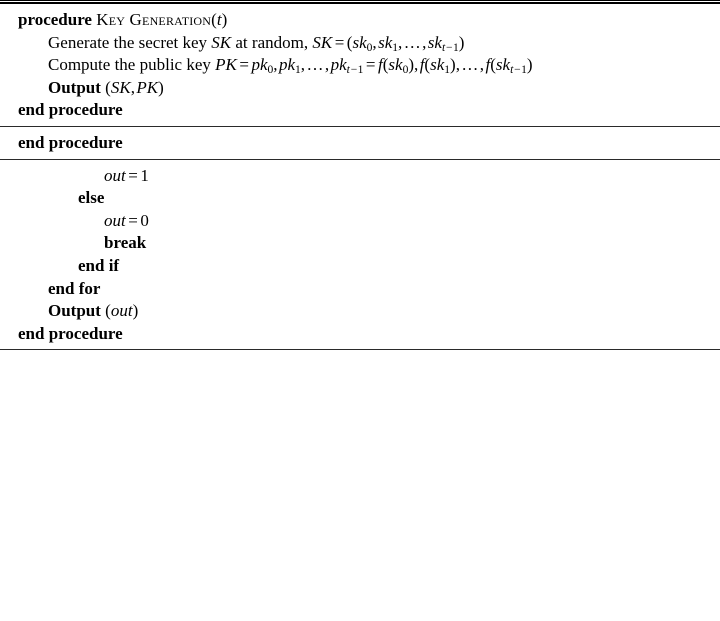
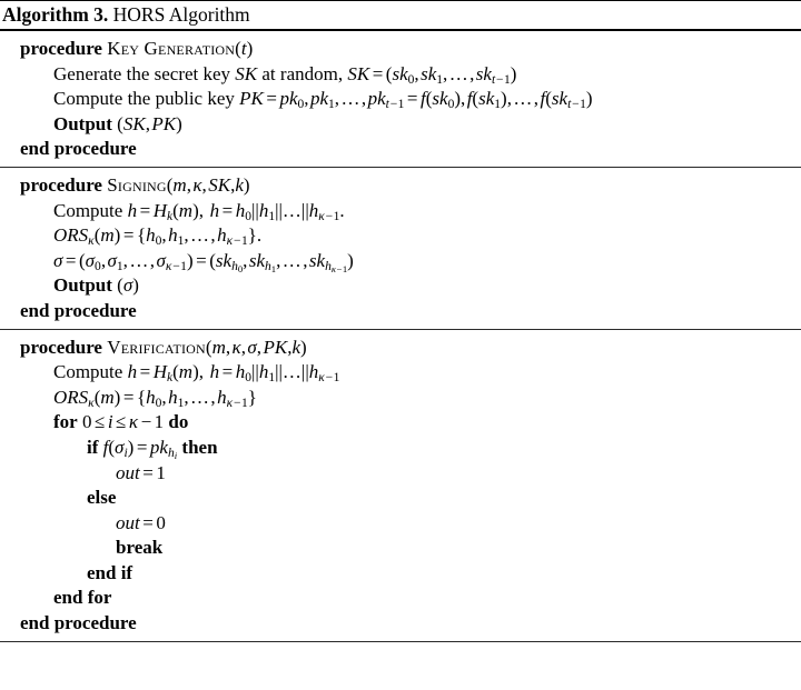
+ Algorithm 3. HORS Algorithm
  procedure Key Generation(t)
  Generate the secret key SK at random, SK = (sk0, sk1, … , skt−1)
  Compute the public key PK = pk0, pk1, … , pkt−1 = f(sk0), f(sk1), … , f(skt−1)
  Output (SK, PK)
  end procedure
+ procedure Signing(m, κ, SK,k)
+ Compute h = Hk(m), h = h0||h1||…||hκ−1.
+ ORSκ(m) = {h0, h1, … , hκ−1}.
+ σ = (σ0, σ1, … , σκ−1) = (skh0, skh1, … , skhκ−1)
+ Output (σ)
  end procedure
+ procedure Verification(m, κ, σ, PK,k)
+ Compute h = Hk(m), h = h0||h1||…||hκ−1
+ ORSκ(m) = {h0, h1, … , hκ−1}
+ for 0 ≤ i ≤ κ − 1 do
+ if f(σi) = pkhi then
  out = 1
  else
  out = 0
  break
  end if
  end for
- Output (out)
  end procedure
